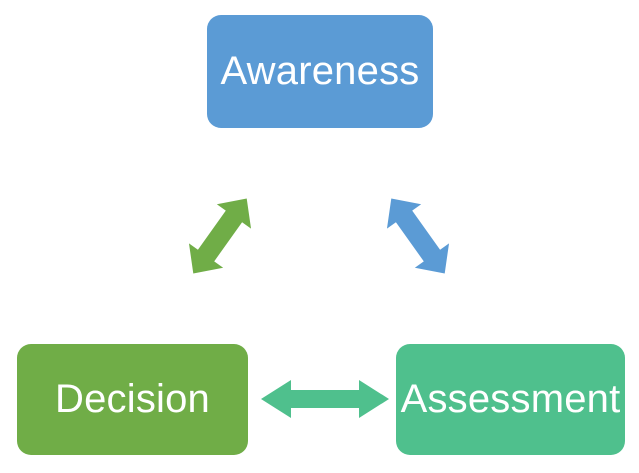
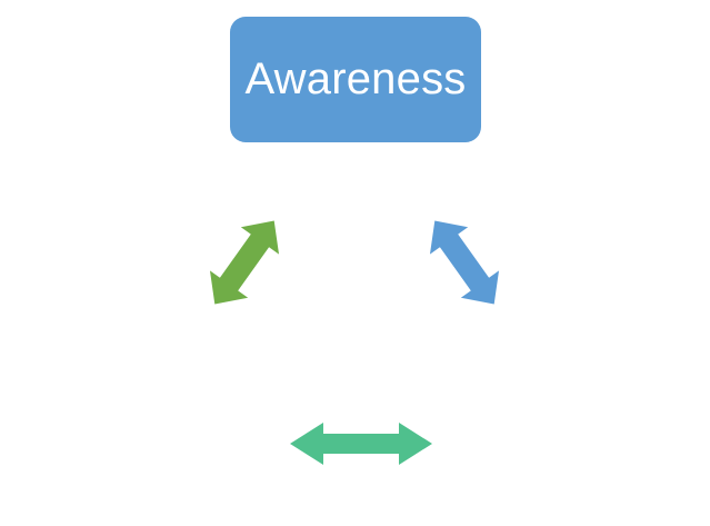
  Awareness
- Decision
- Assessment
